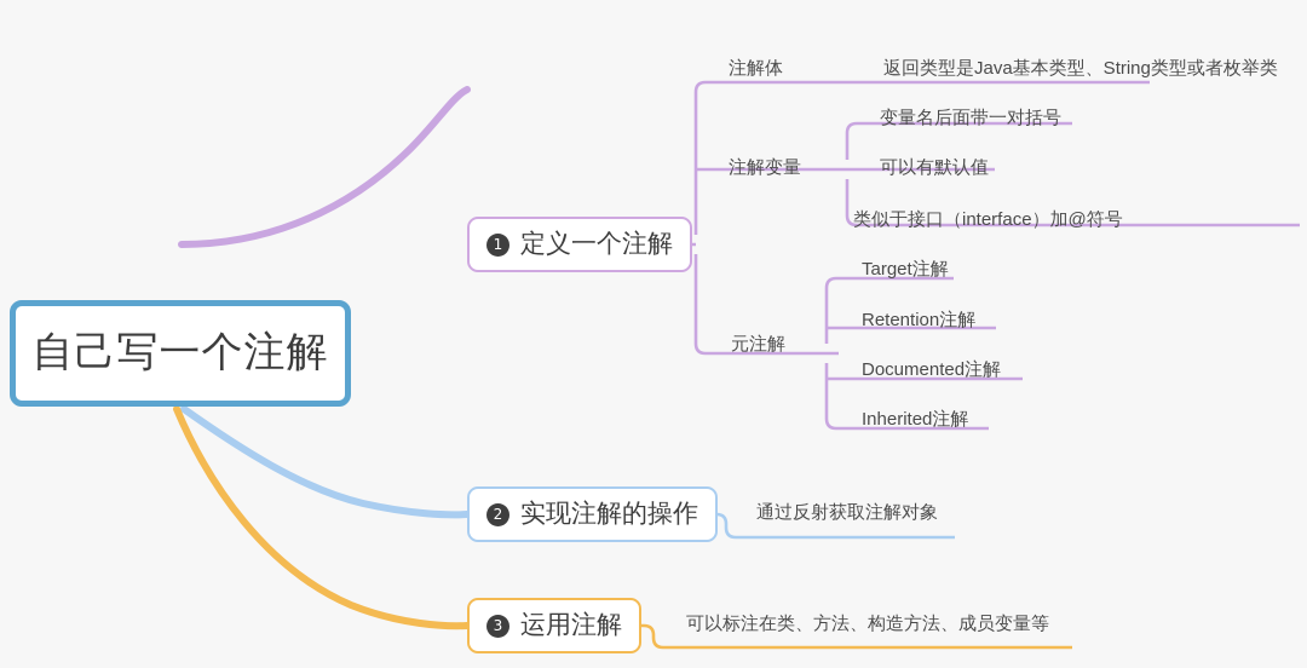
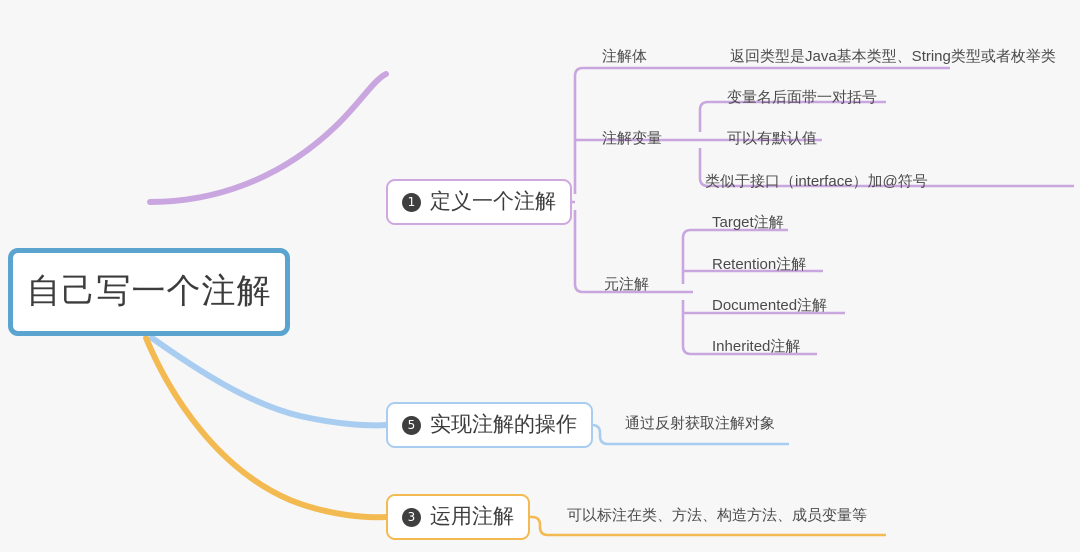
  自己写一个注解
  1
  定义一个注解
- 2
+ 5
  实现注解的操作
  3
  运用注解
  注解体
  返回类型是Java基本类型、String类型或者枚举类
  注解变量
  变量名后面带一对括号
  可以有默认值
  类似于接口（interface）加@符号
  元注解
  Target注解
  Retention注解
  Documented注解
  Inherited注解
  通过反射获取注解对象
  可以标注在类、方法、构造方法、成员变量等
